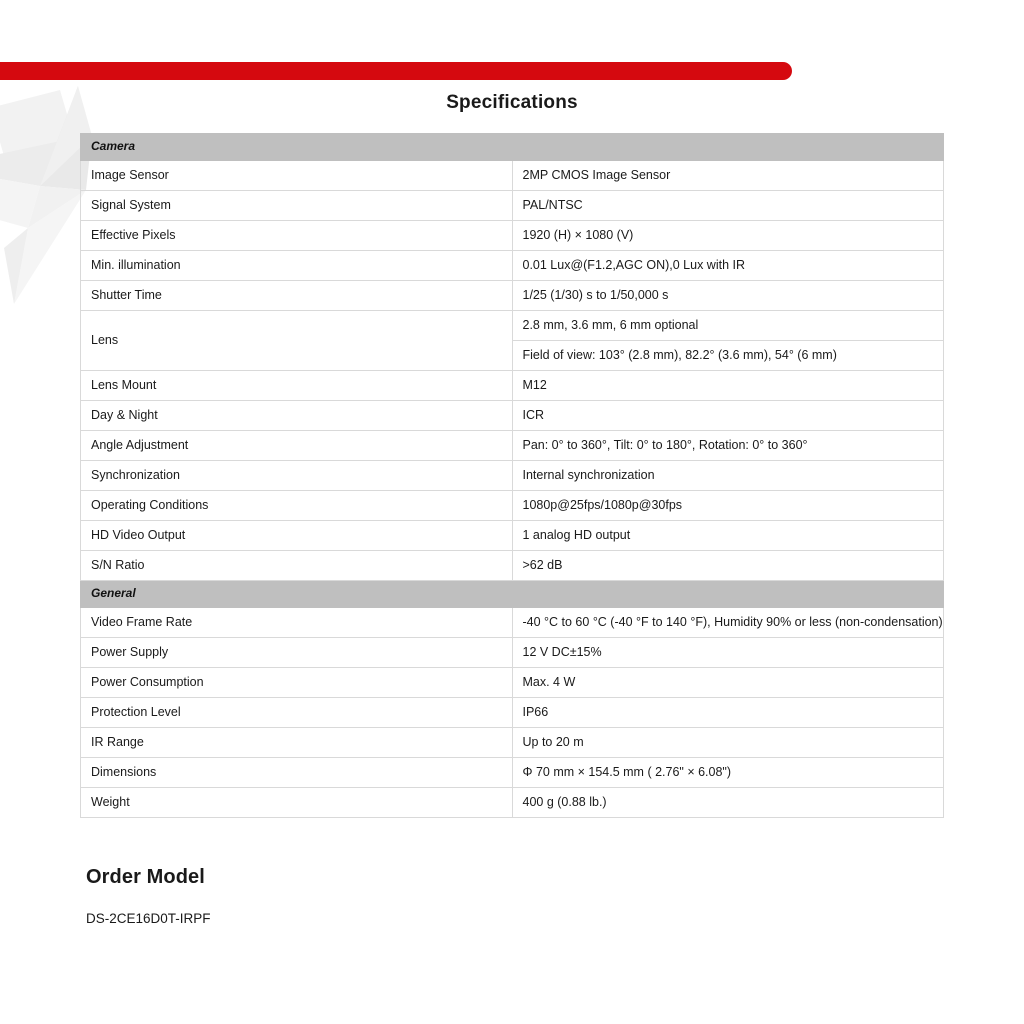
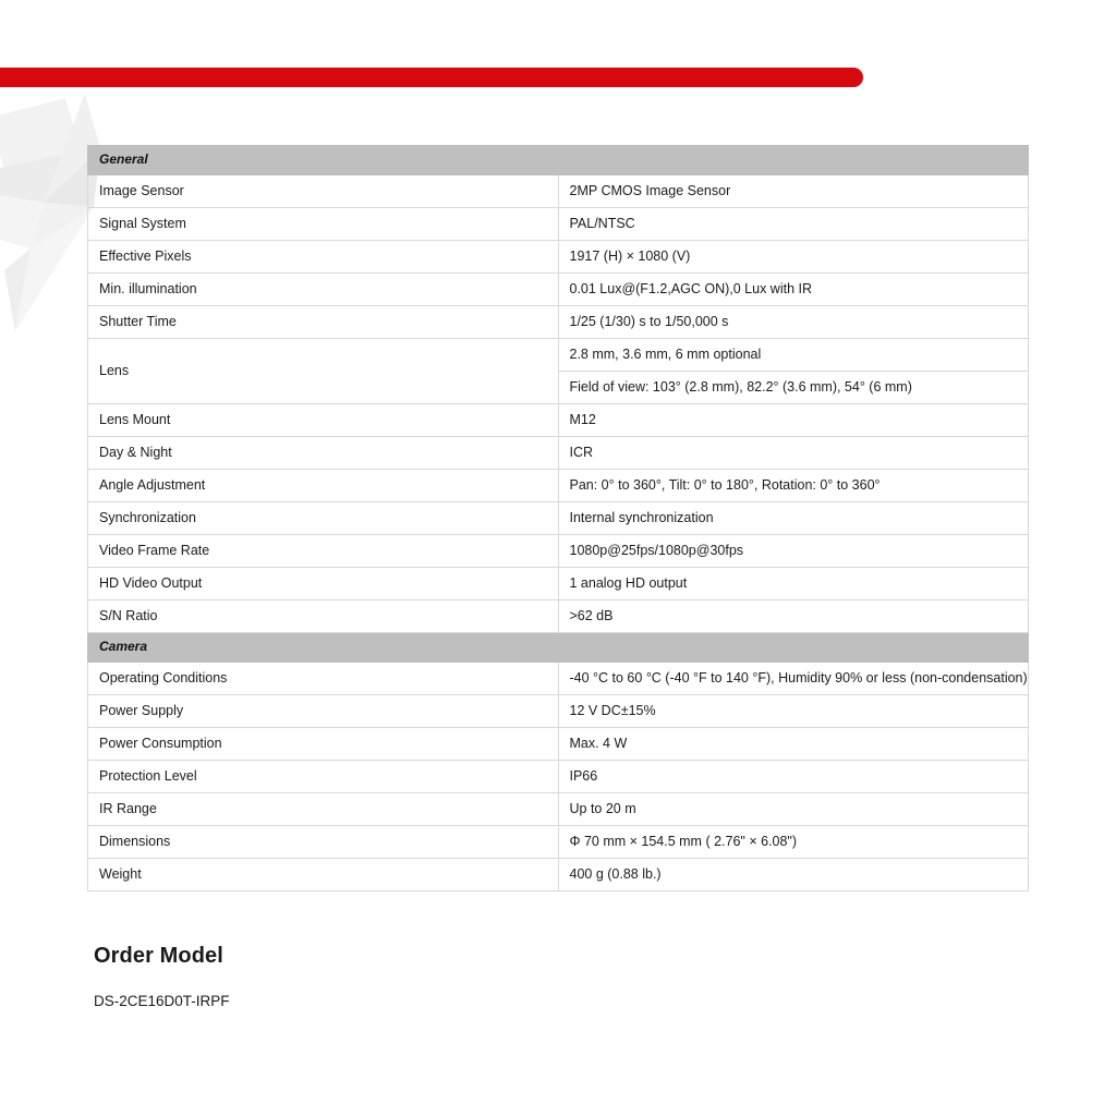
- Specifications
- Camera
+ General
  Image Sensor	2MP CMOS Image Sensor
  Signal System	PAL/NTSC
- Effective Pixels	1920 (H) × 1080 (V)
+ Effective Pixels	1917 (H) × 1080 (V)
  Min. illumination	0.01 Lux@(F1.2,AGC ON),0 Lux with IR
  Shutter Time	1/25 (1/30) s to 1/50,000 s
  Lens	2.8 mm, 3.6 mm, 6 mm optional
  Field of view: 103° (2.8 mm), 82.2° (3.6 mm), 54° (6 mm)
  Lens Mount	M12
  Day & Night	ICR
  Angle Adjustment	Pan: 0° to 360°, Tilt: 0° to 180°, Rotation: 0° to 360°
  Synchronization	Internal synchronization
- Operating Conditions	1080p@25fps/1080p@30fps
+ Video Frame Rate	1080p@25fps/1080p@30fps
  HD Video Output	1 analog HD output
  S/N Ratio	>62 dB
- General
+ Camera
- Video Frame Rate	-40 °C to 60 °C (-40 °F to 140 °F), Humidity 90% or less (non-condensation)
+ Operating Conditions	-40 °C to 60 °C (-40 °F to 140 °F), Humidity 90% or less (non-condensation)
  Power Supply	12 V DC±15%
  Power Consumption	Max. 4 W
  Protection Level	IP66
  IR Range	Up to 20 m
  Dimensions	Φ 70 mm × 154.5 mm ( 2.76" × 6.08")
  Weight	400 g (0.88 lb.)
  Order Model
  DS-2CE16D0T-IRPF
